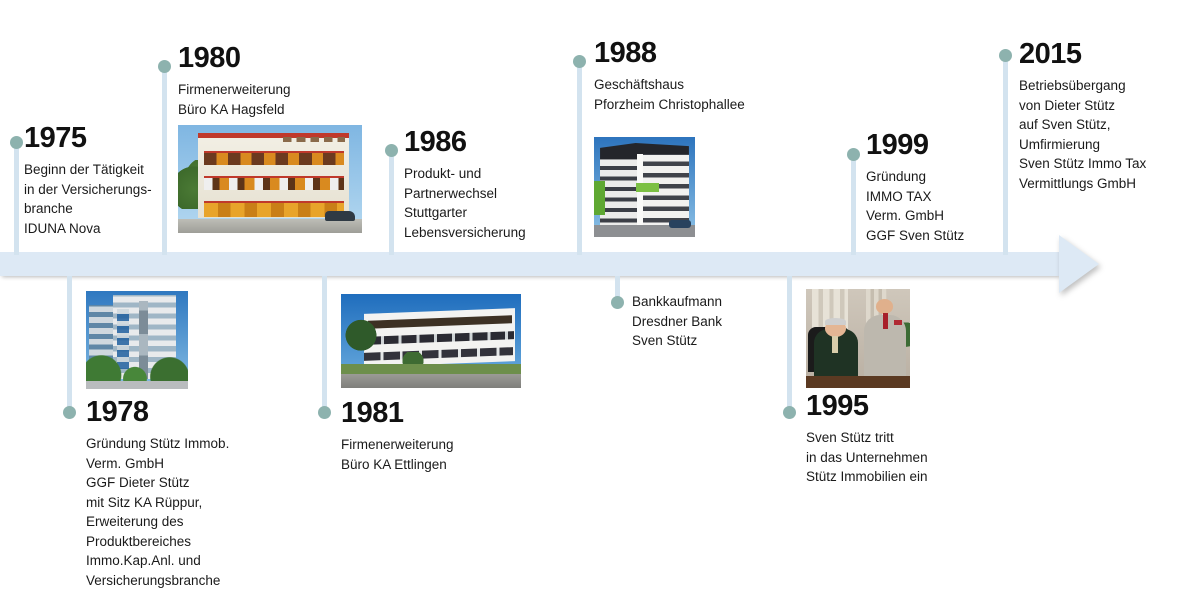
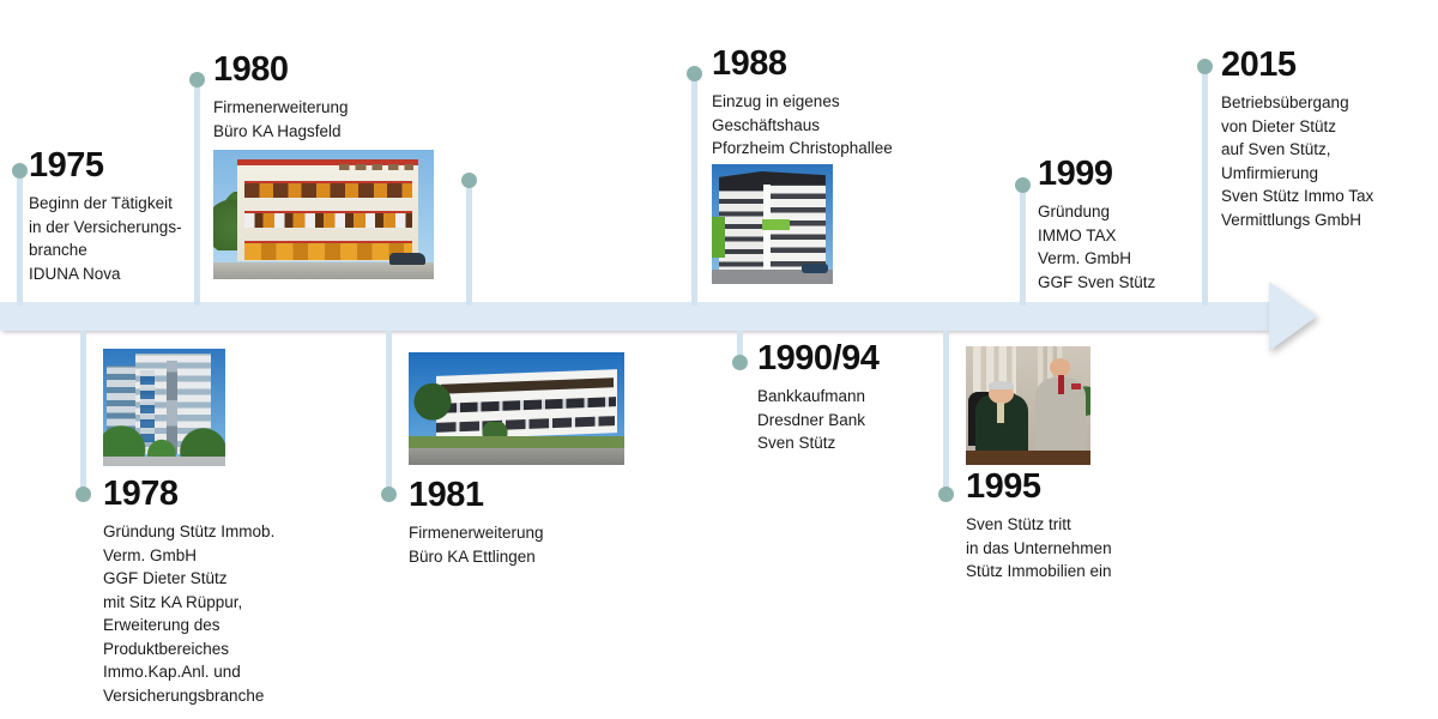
  1975
  Beginn der Tätigkeit
  in der Versicherungs-
  branche
  IDUNA Nova
  1980
  Firmenerweiterung
  Büro KA Hagsfeld
- 1986
- Produkt- und
- Partnerwechsel
- Stuttgarter
- Lebensversicherung
  1988
+ Einzug in eigenes
  Geschäftshaus
  Pforzheim Christophallee
  1999
  Gründung
  IMMO TAX
  Verm. GmbH
  GGF Sven Stütz
  2015
  Betriebsübergang
  von Dieter Stütz
  auf Sven Stütz,
  Umfirmierung
  Sven Stütz Immo Tax
  Vermittlungs GmbH
  1978
  Gründung Stütz Immob.
  Verm. GmbH
  GGF Dieter Stütz
  mit Sitz KA Rüppur,
  Erweiterung des
  Produktbereiches
  Immo.Kap.Anl. und
  Versicherungsbranche
  1981
  Firmenerweiterung
  Büro KA Ettlingen
+ 1990/94
  Bankkaufmann
  Dresdner Bank
  Sven Stütz
  1995
  Sven Stütz tritt
  in das Unternehmen
  Stütz Immobilien ein
